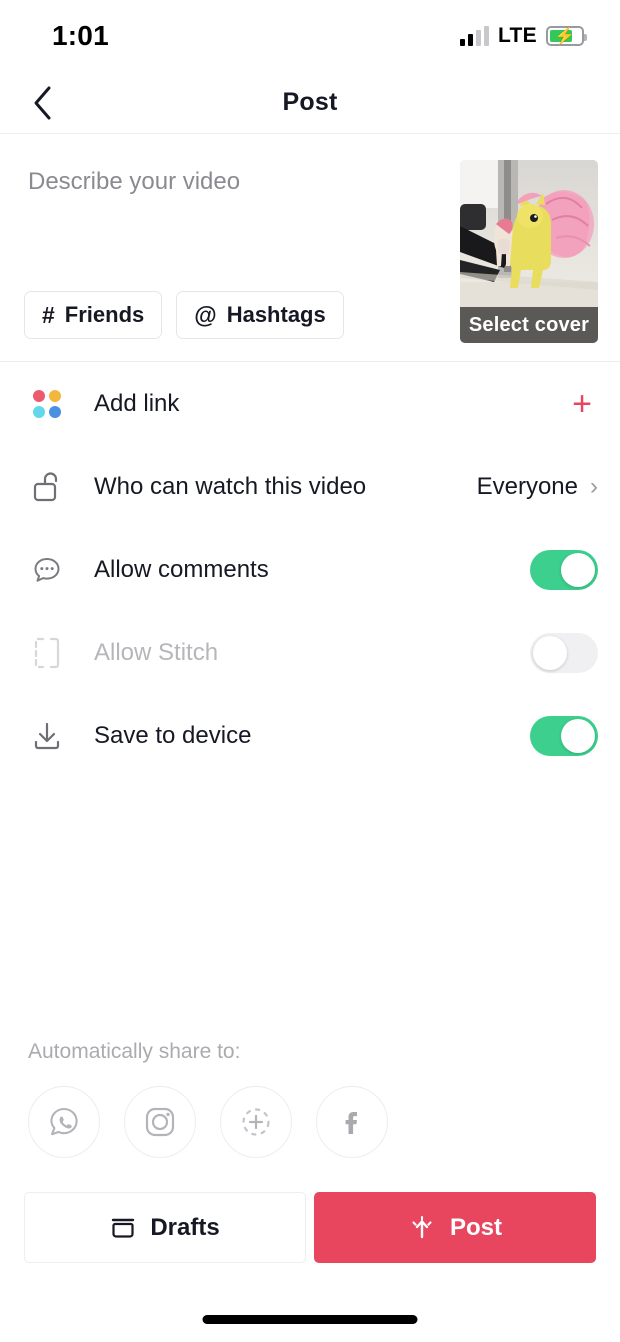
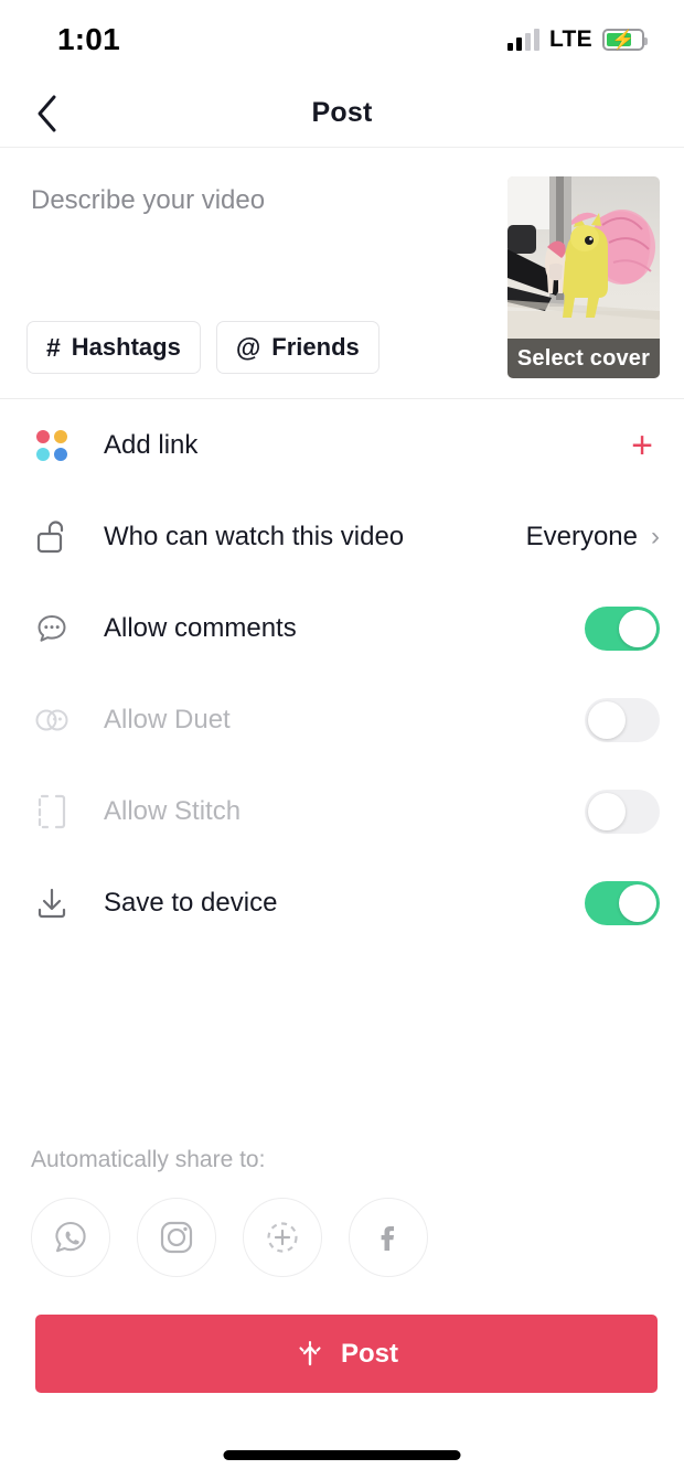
  1:01
  LTE
  ⚡
  Post
  Describe your video
  #
- Friends
+ Hashtags
  @
- Hashtags
+ Friends
  Select cover
  Add link
  +
  Who can watch this video
  Everyone
  ›
  Allow comments
+ Allow Duet
  Allow Stitch
  Save to device
  Automatically share to:
- Drafts
  Post
